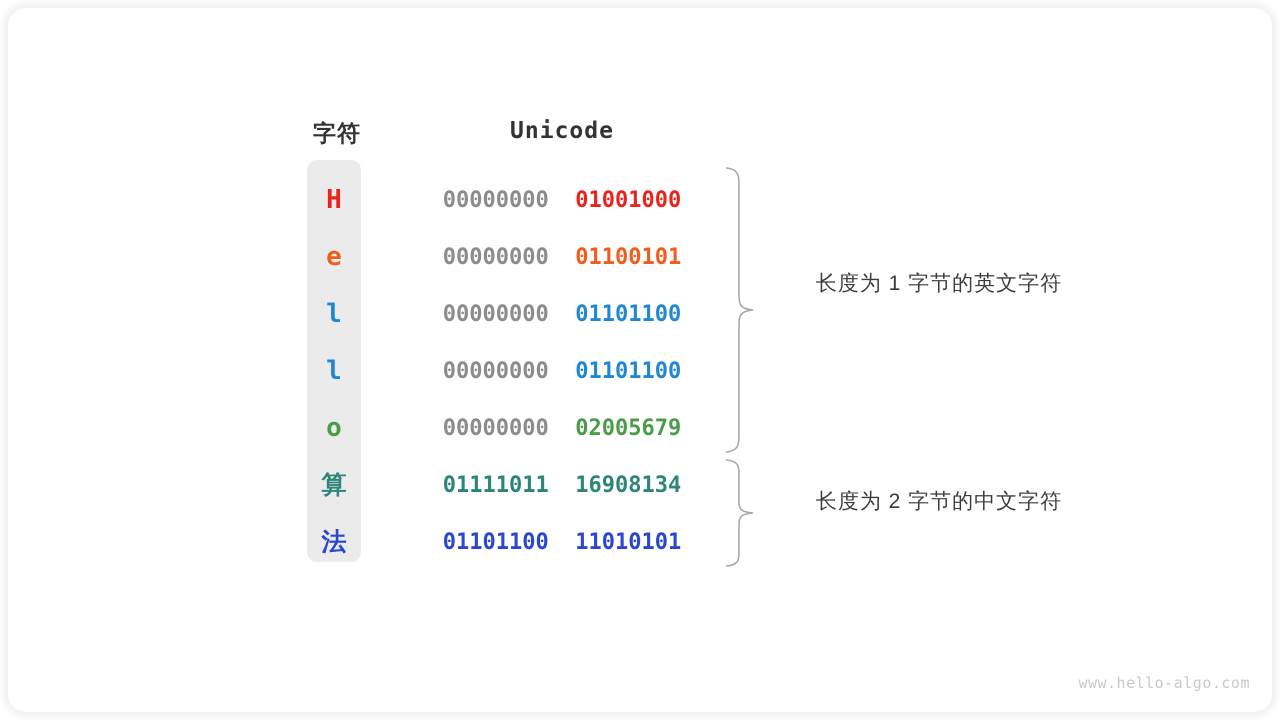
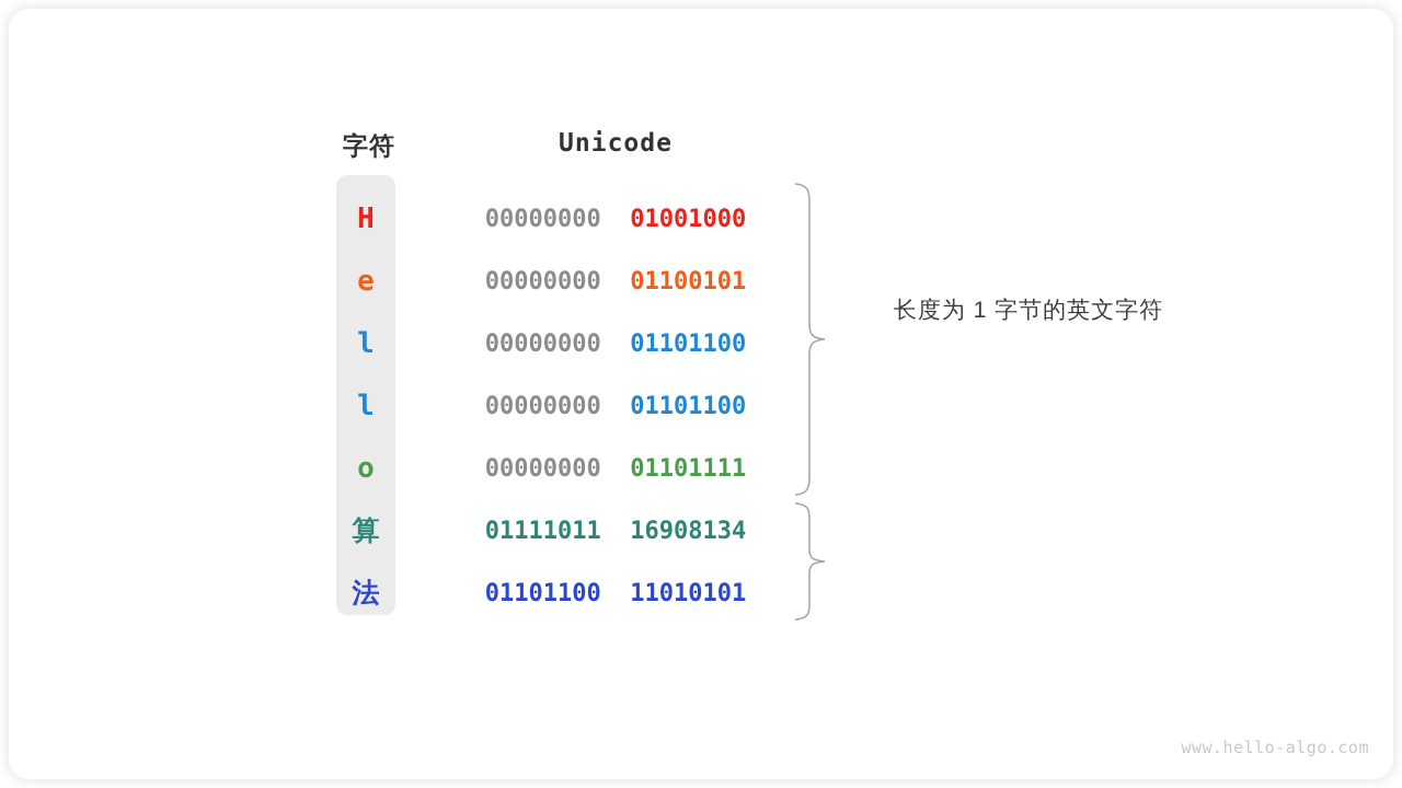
  字符
  Unicode
  H
  00000000 01001000
  e
  00000000 01100101
  l
  00000000 01101100
  l
  00000000 01101100
  o
- 00000000 02005679
+ 00000000 01101111
  算
  01111011 16908134
  法
  01101100 11010101
  长度为 1 字节的英文字符
- 长度为 2 字节的中文字符
  www.hello-algo.com
